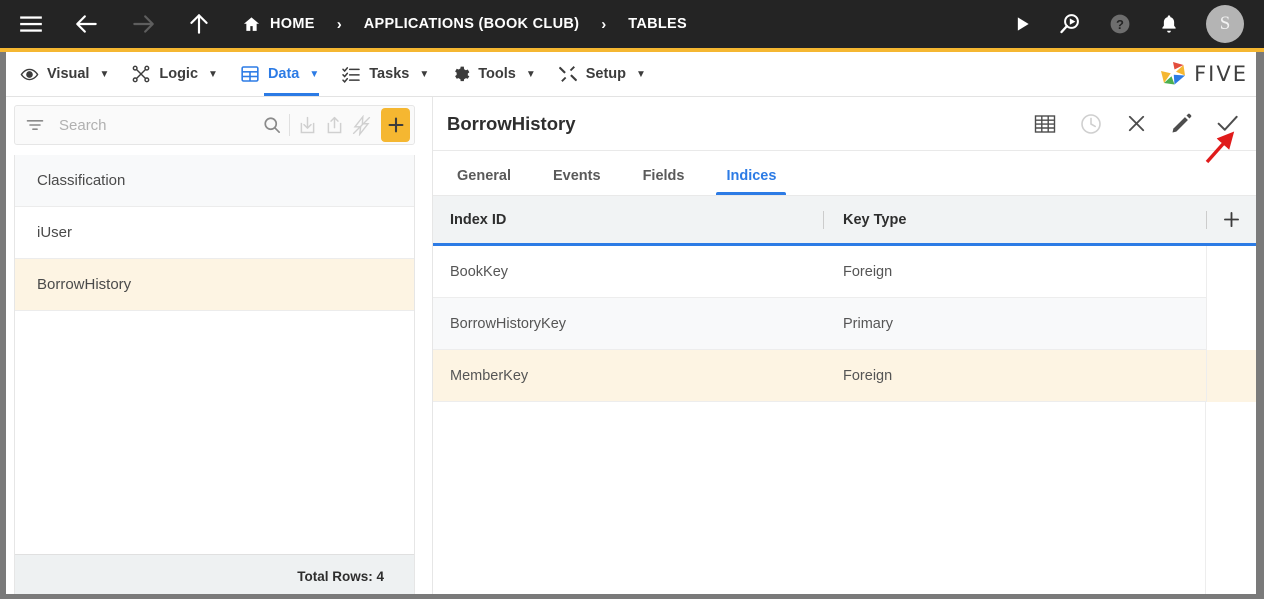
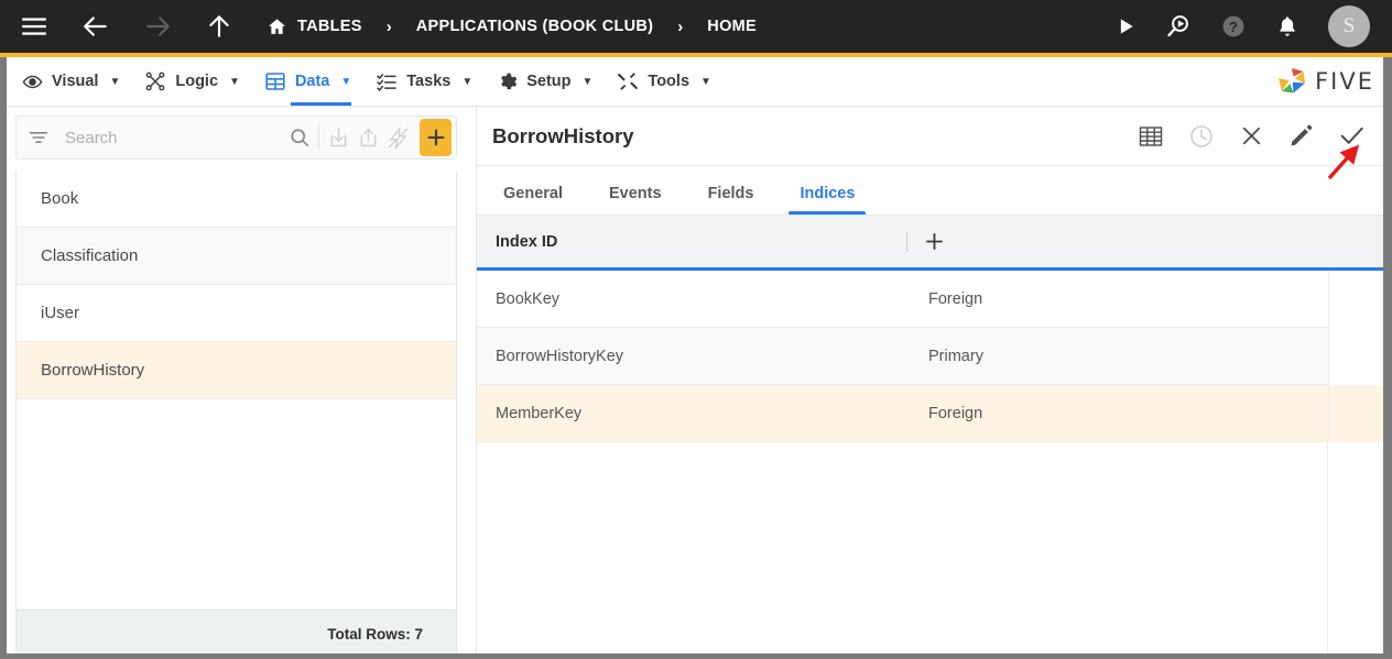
- HOME
+ TABLES
  ›
  APPLICATIONS (BOOK CLUB)
  ›
- TABLES
+ HOME
  ?
  S
  Visual
  ▼
  Logic
  ▼
  Data
  ▼
  Tasks
  ▼
- Tools
+ Setup
  ▼
- Setup
+ Tools
  ▼
  FIVE
  Search
+ Book
  Classification
  iUser
  BorrowHistory
- Total Rows: 4
+ Total Rows: 7
  BorrowHistory
  General
  Events
  Fields
  Indices
  Index ID
- Key Type
  BookKey
  Foreign
  BorrowHistoryKey
  Primary
  MemberKey
  Foreign
